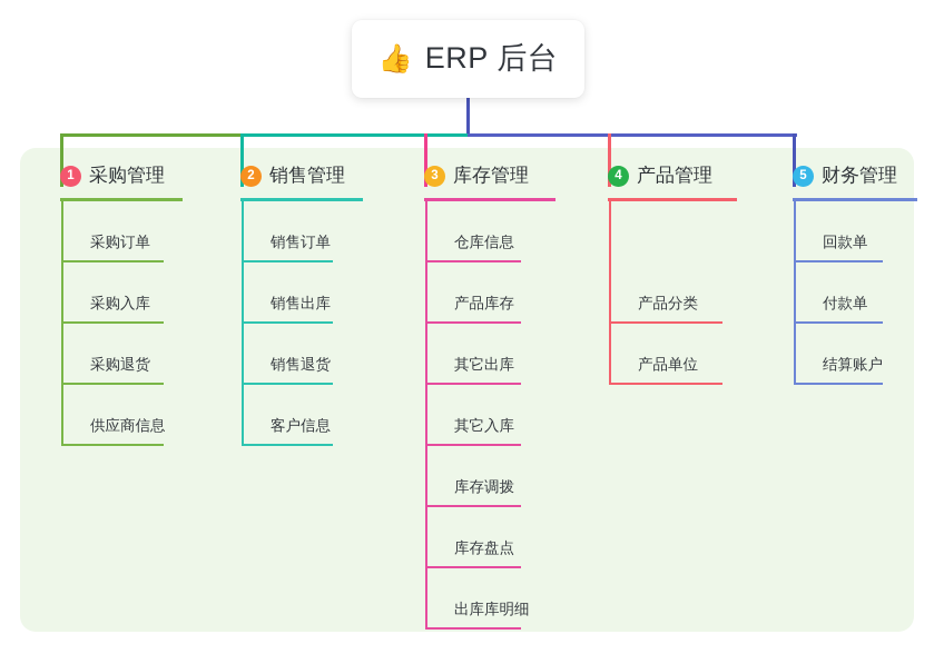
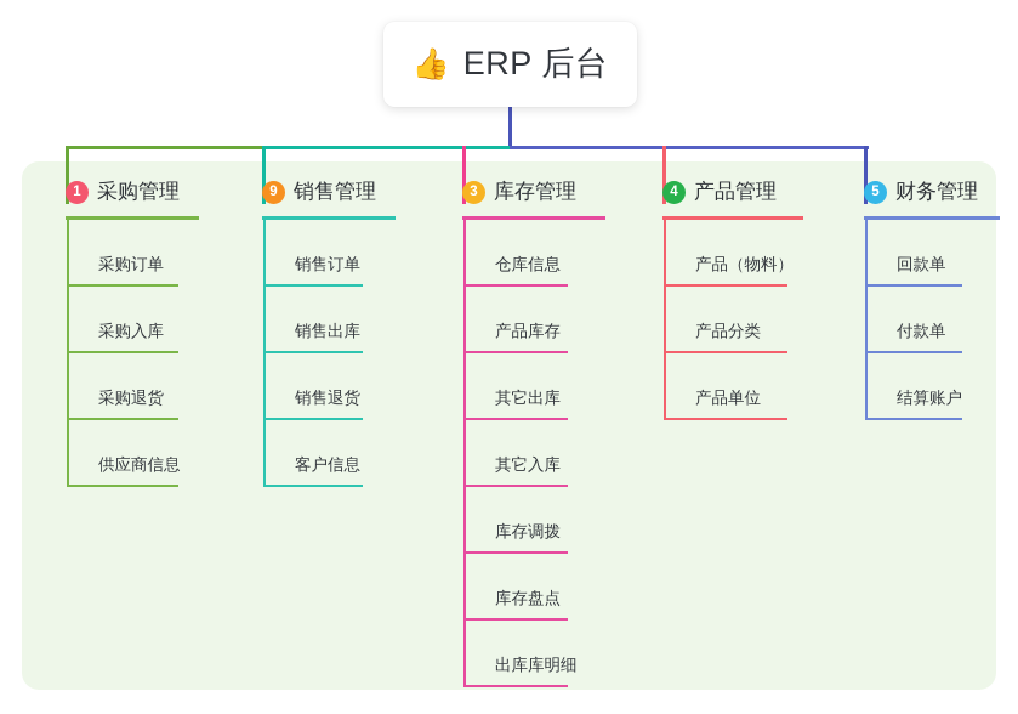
  👍
  ERP 后台
  1
  采购管理
  采购订单
  采购入库
  采购退货
  供应商信息
- 2
+ 9
  销售管理
  销售订单
  销售出库
  销售退货
  客户信息
  3
  库存管理
  仓库信息
  产品库存
  其它出库
  其它入库
  库存调拨
  库存盘点
  出库库明细
  4
  产品管理
+ 产品（物料）
  产品分类
  产品单位
  5
  财务管理
  回款单
  付款单
  结算账户
